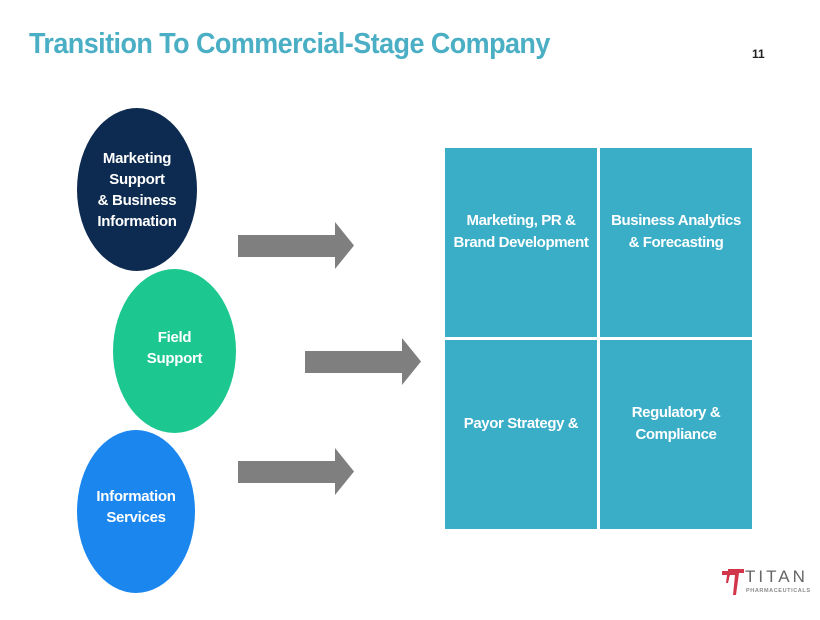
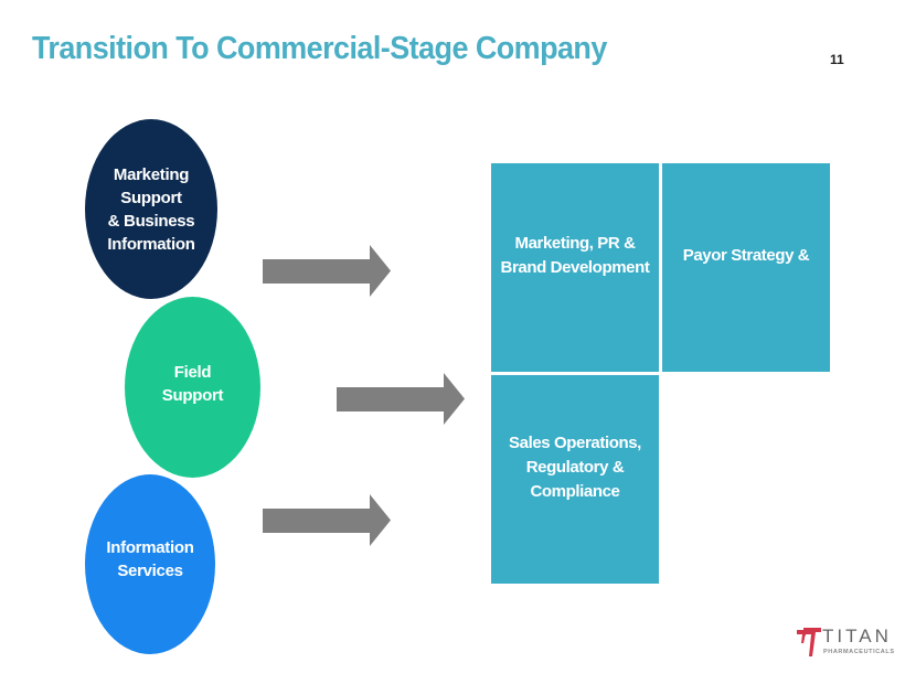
  Transition To Commercial-Stage Company
  11
  Marketing
  Support
  & Business
  Information
  Field
  Support
  Information
  Services
  Marketing, PR &
  Brand Development
- Business Analytics
- & Forecasting
  Payor Strategy &
+ Sales Operations,
  Regulatory &
  Compliance
  TITAN
